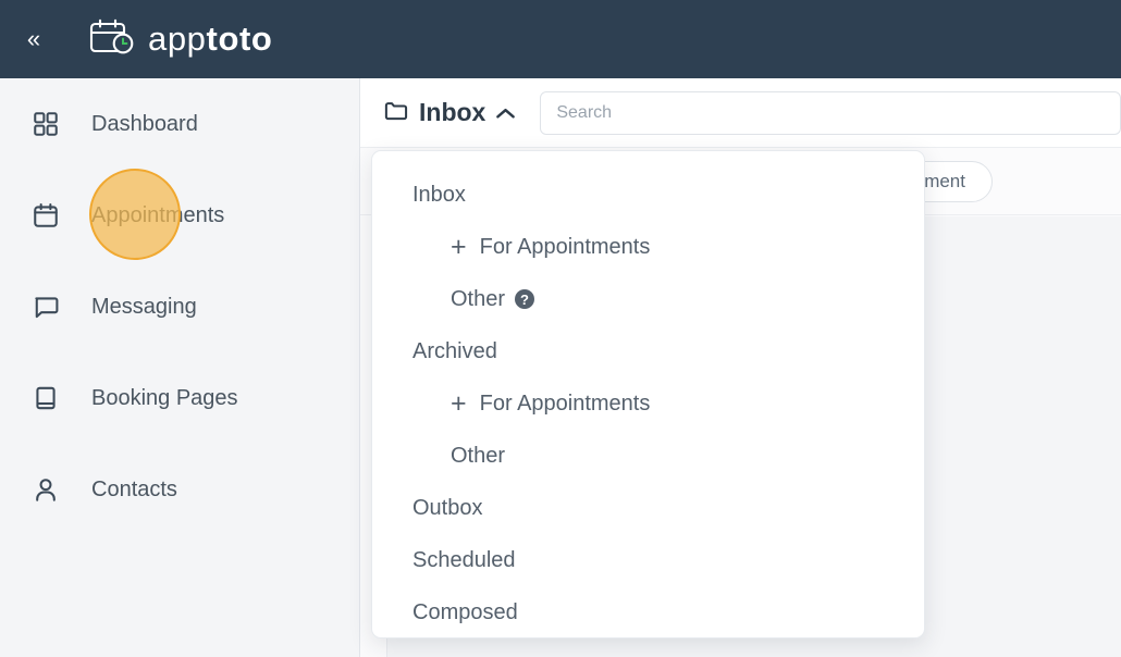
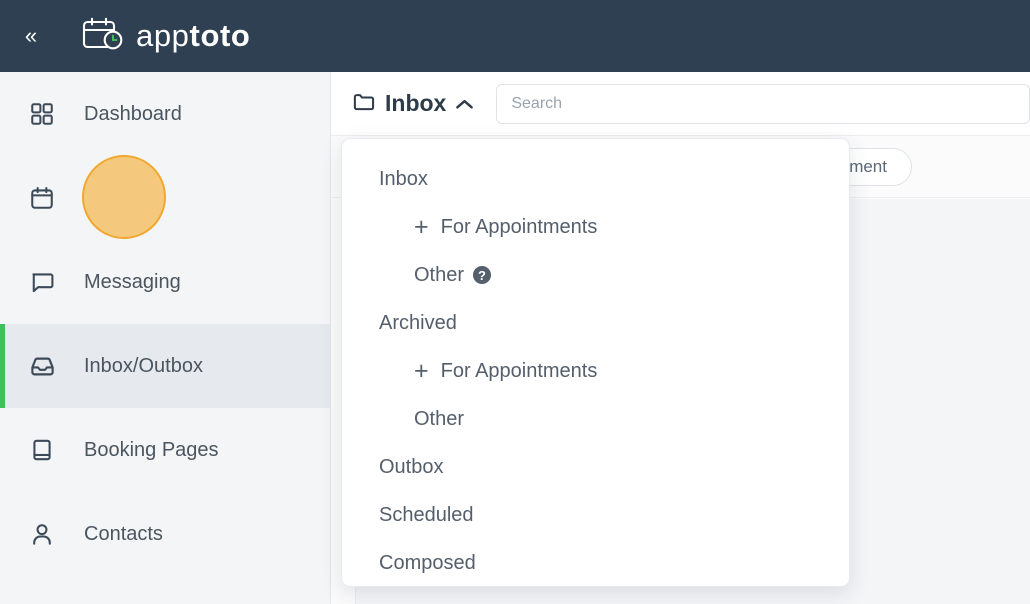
  «
  apptoto
  Dashboard
- Appointments
  Messaging
+ Inbox/Outbox
  Booking Pages
  Contacts
  Inbox
  Search
  Inbox
  +
  For Appointments
  Other
  ?
  Archived
  +
  For Appointments
  Other
  Outbox
  Scheduled
  Composed
